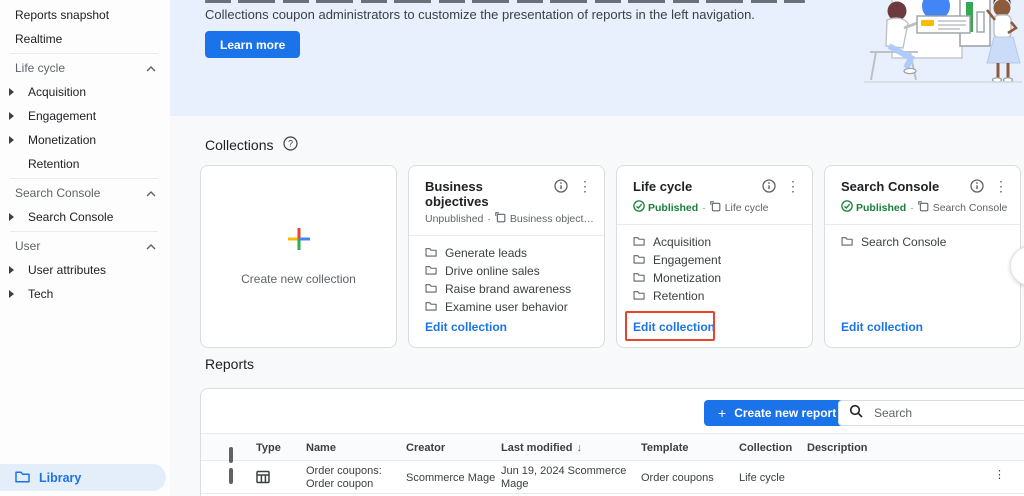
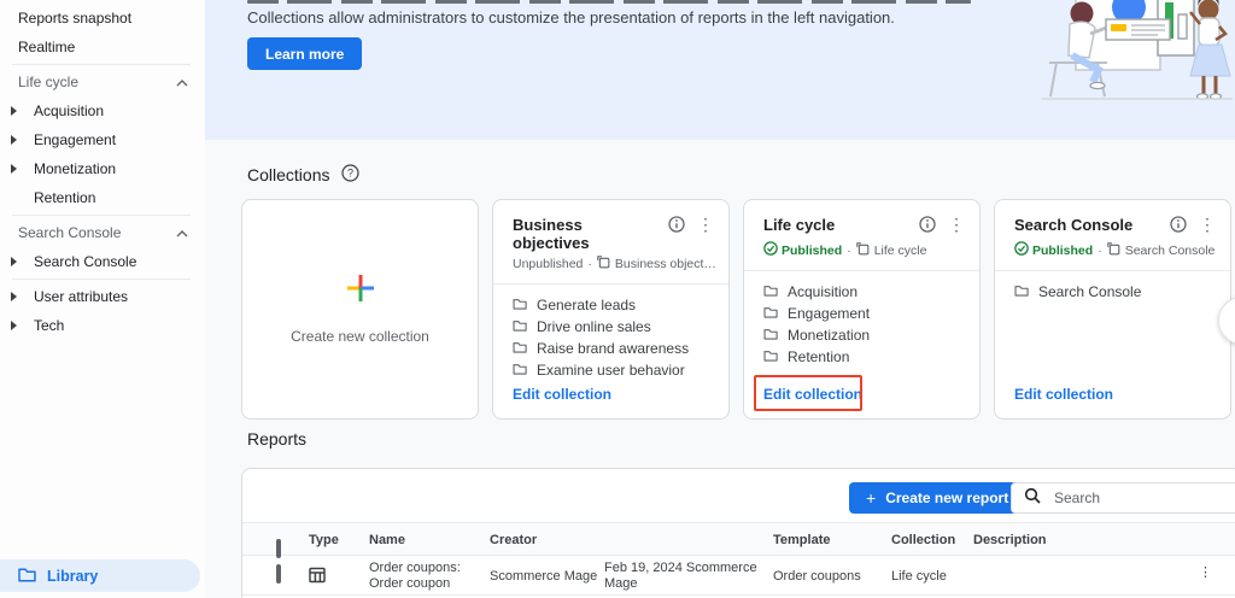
  Reports snapshot
  Realtime
  Life cycle
  Acquisition
  Engagement
  Monetization
  Retention
  Search Console
  Search Console
- User
  User attributes
  Tech
  Library
- Collections coupon administrators to customize the presentation of reports in the left navigation.
+ Collections allow administrators to customize the presentation of reports in the left navigation.
  Learn more
  Collections
  ?
  Create new collection
  Business objectives
  ⋮
  Unpublished
  ·
  Business object…
  Generate leads
  Drive online sales
  Raise brand awareness
  Examine user behavior
  Edit collection
  Life cycle
  ⋮
  Published
  ·
  Life cycle
  Acquisition
  Engagement
  Monetization
  Retention
  Edit collection
  Search Console
  ⋮
  Published
  ·
  Search Console
  Search Console
  Edit collection
  Reports
  +
  Create new report
  Search
  Type
  Name
  Creator
- Last modified ↓
  Template
  Collection
  Description
  Order coupons: Order coupon
  Scommerce Mage
- Jun 19, 2024 Scommerce Mage
+ Feb 19, 2024 Scommerce Mage
  Order coupons
  Life cycle
  ⋮
